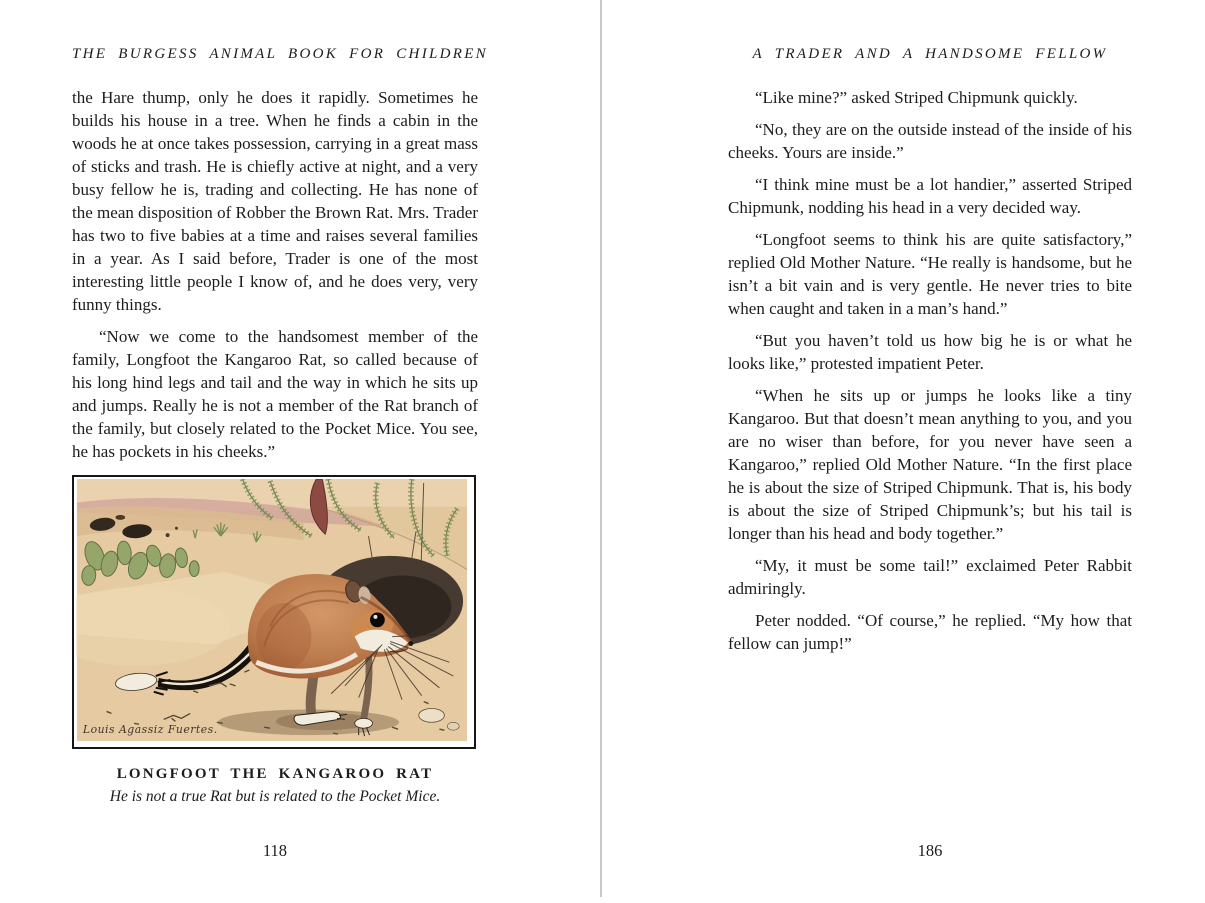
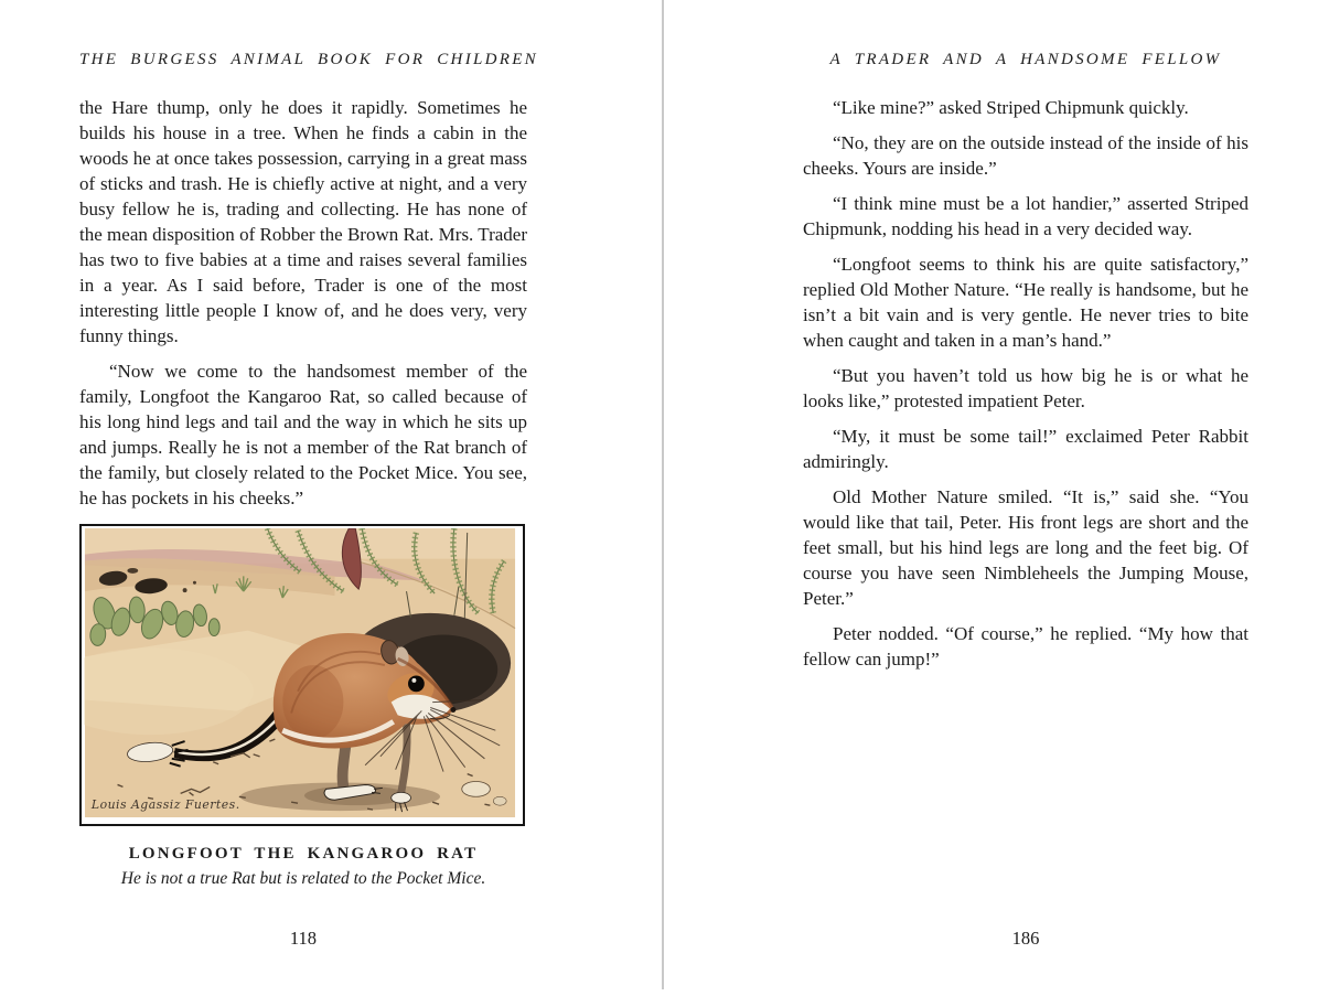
  THE BURGESS ANIMAL BOOK FOR CHILDREN
  the Hare thump, only he does it rapidly. Sometimes he builds his house in a tree. When he finds a cabin in the woods he at once takes possession, carrying in a great mass of sticks and trash. He is chiefly active at night, and a very busy fellow he is, trading and collecting. He has none of the mean disposition of Robber the Brown Rat. Mrs. Trader has two to five babies at a time and raises several families in a year. As I said before, Trader is one of the most interesting little people I know of, and he does very, very funny things.
  “Now we come to the handsomest member of the family, Longfoot the Kangaroo Rat, so called because of his long hind legs and tail and the way in which he sits up and jumps. Really he is not a member of the Rat branch of the family, but closely related to the Pocket Mice. You see, he has pockets in his cheeks.”
  Louis Agassiz Fuertes.
  LONGFOOT THE KANGAROO RAT
  He is not a true Rat but is related to the Pocket Mice.
  118
  A TRADER AND A HANDSOME FELLOW
  “Like mine?” asked Striped Chipmunk quickly.
  “No, they are on the outside instead of the inside of his cheeks. Yours are inside.”
  “I think mine must be a lot handier,” asserted Striped Chipmunk, nodding his head in a very decided way.
  “Longfoot seems to think his are quite satisfactory,” replied Old Mother Nature. “He really is handsome, but he isn’t a bit vain and is very gentle. He never tries to bite when caught and taken in a man’s hand.”
  “But you haven’t told us how big he is or what he looks like,” protested impatient Peter.
- “When he sits up or jumps he looks like a tiny Kangaroo. But that doesn’t mean anything to you, and you are no wiser than before, for you never have seen a Kangaroo,” replied Old Mother Nature. “In the first place he is about the size of Striped Chipmunk. That is, his body is about the size of Striped Chipmunk’s; but his tail is longer than his head and body together.”
  “My, it must be some tail!” exclaimed Peter Rabbit admiringly.
+ Old Mother Nature smiled. “It is,” said she. “You would like that tail, Peter. His front legs are short and the feet small, but his hind legs are long and the feet big. Of course you have seen Nimbleheels the Jumping Mouse, Peter.”
  Peter nodded. “Of course,” he replied. “My how that fellow can jump!”
  186
